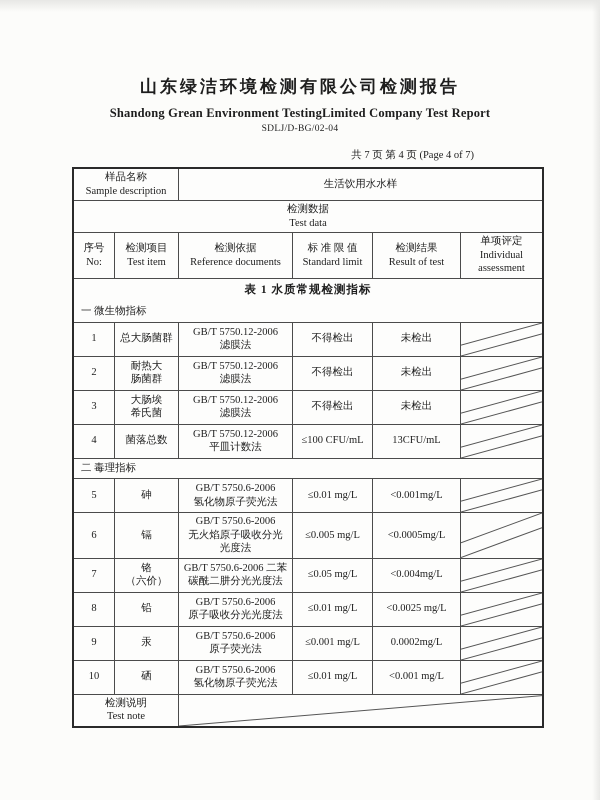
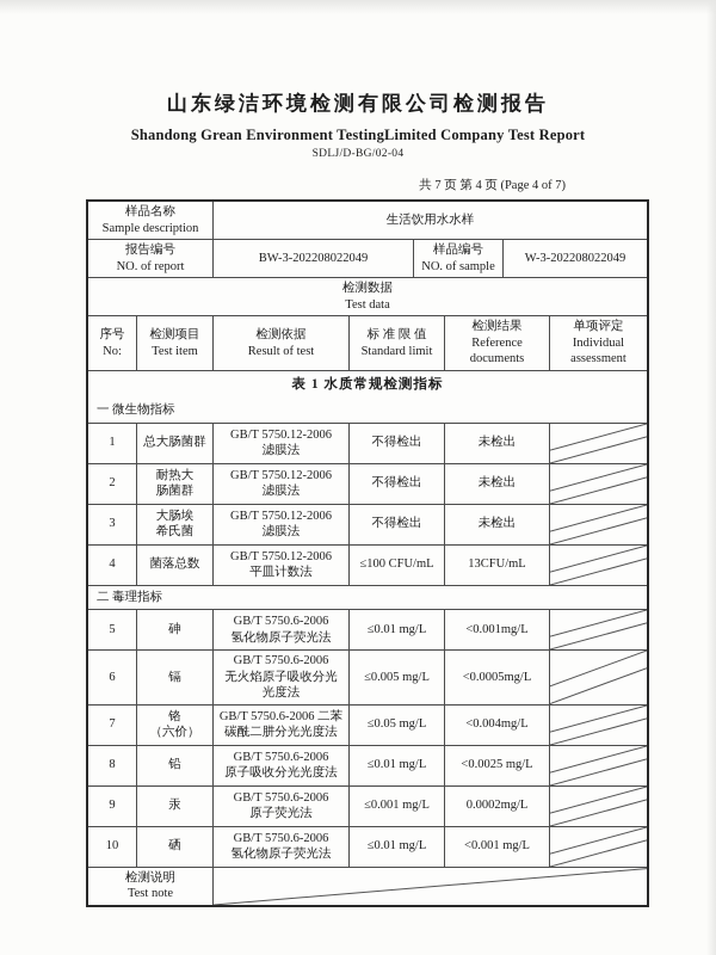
  山东绿洁环境检测有限公司检测报告
  Shandong Grean Environment TestingLimited Company Test Report
  SDLJ/D-BG/02-04
  共 7 页 第 4 页 (Page 4 of 7)
  样品名称
  Sample description
  生活饮用水水样
+ 报告编号
+ NO. of report
+ BW-3-202208022049
+ 样品编号
+ NO. of sample
+ W-3-202208022049
  检测数据
  Test data
  序号
  No:
  检测项目
  Test item
  检测依据
- Reference documents
+ Result of test
  标 准 限 值
  Standard limit
  检测结果
- Result of test
+ Reference documents
  单项评定
  Individual assessment
  表 1 水质常规检测指标
  一 微生物指标
  1
  总大肠菌群
  GB/T 5750.12-2006
  滤膜法
  不得检出
  未检出
  2
  耐热大
  肠菌群
  GB/T 5750.12-2006
  滤膜法
  不得检出
  未检出
  3
  大肠埃
  希氏菌
  GB/T 5750.12-2006
  滤膜法
  不得检出
  未检出
  4
  菌落总数
  GB/T 5750.12-2006
  平皿计数法
  ≤100 CFU/mL
  13CFU/mL
  二 毒理指标
  5
  砷
  GB/T 5750.6-2006
  氢化物原子荧光法
  ≤0.01 mg/L
  <0.001mg/L
  6
  镉
  GB/T 5750.6-2006
  无火焰原子吸收分光
  光度法
  ≤0.005 mg/L
  <0.0005mg/L
  7
  铬
  （六价）
  GB/T 5750.6-2006 二苯
  碳酰二肼分光光度法
  ≤0.05 mg/L
  <0.004mg/L
  8
  铅
  GB/T 5750.6-2006
  原子吸收分光光度法
  ≤0.01 mg/L
  <0.0025 mg/L
  9
  汞
  GB/T 5750.6-2006
  原子荧光法
  ≤0.001 mg/L
  0.0002mg/L
  10
  硒
  GB/T 5750.6-2006
  氢化物原子荧光法
  ≤0.01 mg/L
  <0.001 mg/L
  检测说明
  Test note
